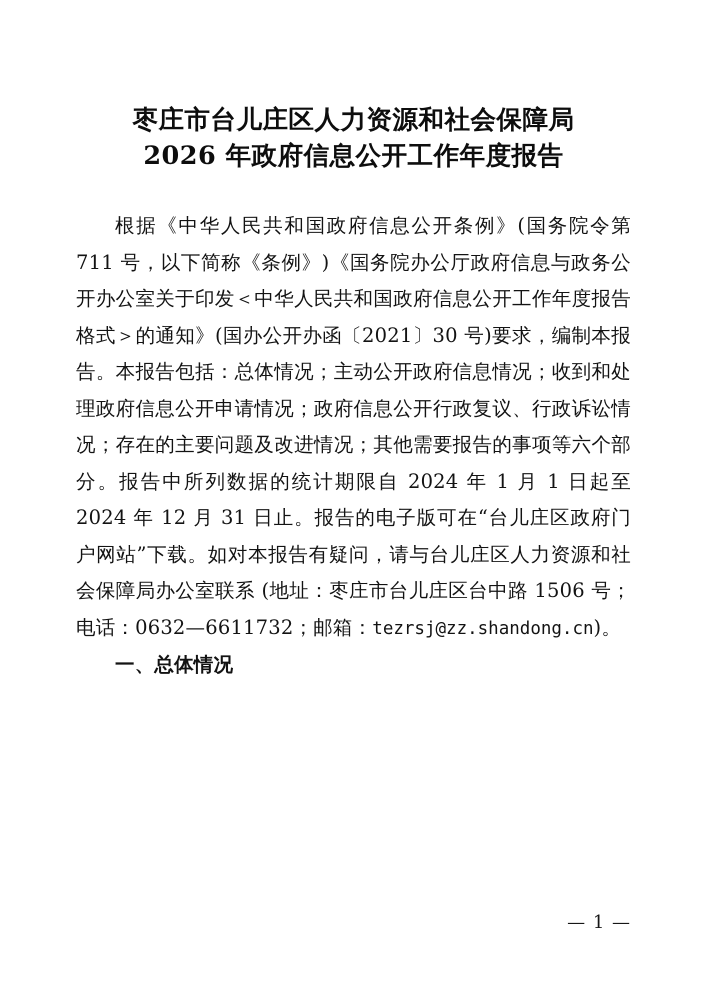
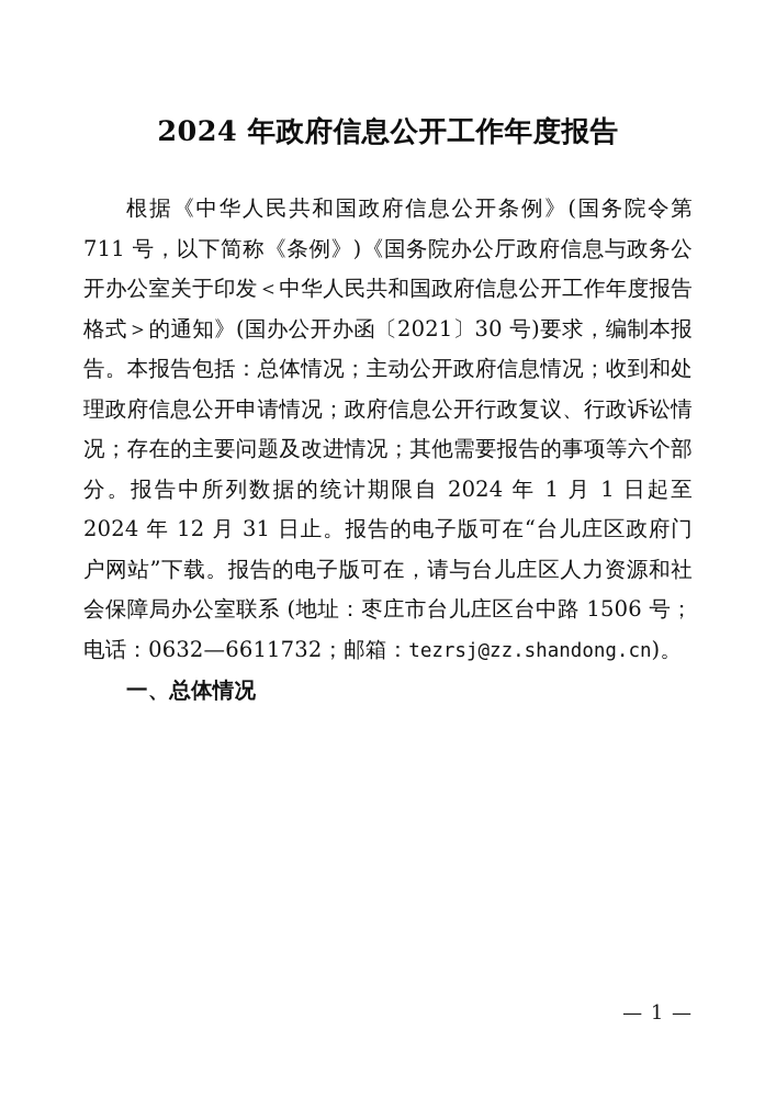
- 枣庄市台儿庄区人力资源和社会保障局
- 2026 年政府信息公开工作年度报告
+ 2024 年政府信息公开工作年度报告
- 根据《中华人民共和国政府信息公开条例》(国务院令第 711 号，以下简称《条例》)《国务院办公厅政府信息与政务公开办公室关于印发＜中华人民共和国政府信息公开工作年度报告格式＞的通知》(国办公开办函〔2021〕30 号)要求，编制本报告。本报告包括：总体情况；主动公开政府信息情况；收到和处理政府信息公开申请情况；政府信息公开行政复议、行政诉讼情况；存在的主要问题及改进情况；其他需要报告的事项等六个部分。报告中所列数据的统计期限自 2024 年 1 月 1 日起至 2024 年 12 月 31 日止。报告的电子版可在“台儿庄区政府门户网站”下载。如对本报告有疑问，请与台儿庄区人力资源和社会保障局办公室联系 (地址：枣庄市台儿庄区台中路 1506 号；电话：0632—6611732；邮箱：tezrsj@zz.shandong.cn)。
+ 根据《中华人民共和国政府信息公开条例》(国务院令第 711 号，以下简称《条例》)《国务院办公厅政府信息与政务公开办公室关于印发＜中华人民共和国政府信息公开工作年度报告格式＞的通知》(国办公开办函〔2021〕30 号)要求，编制本报告。本报告包括：总体情况；主动公开政府信息情况；收到和处理政府信息公开申请情况；政府信息公开行政复议、行政诉讼情况；存在的主要问题及改进情况；其他需要报告的事项等六个部分。报告中所列数据的统计期限自 2024 年 1 月 1 日起至 2024 年 12 月 31 日止。报告的电子版可在“台儿庄区政府门户网站”下载。报告的电子版可在，请与台儿庄区人力资源和社会保障局办公室联系 (地址：枣庄市台儿庄区台中路 1506 号；电话：0632—6611732；邮箱：tezrsj@zz.shandong.cn)。
  一、总体情况
  — 1 —
